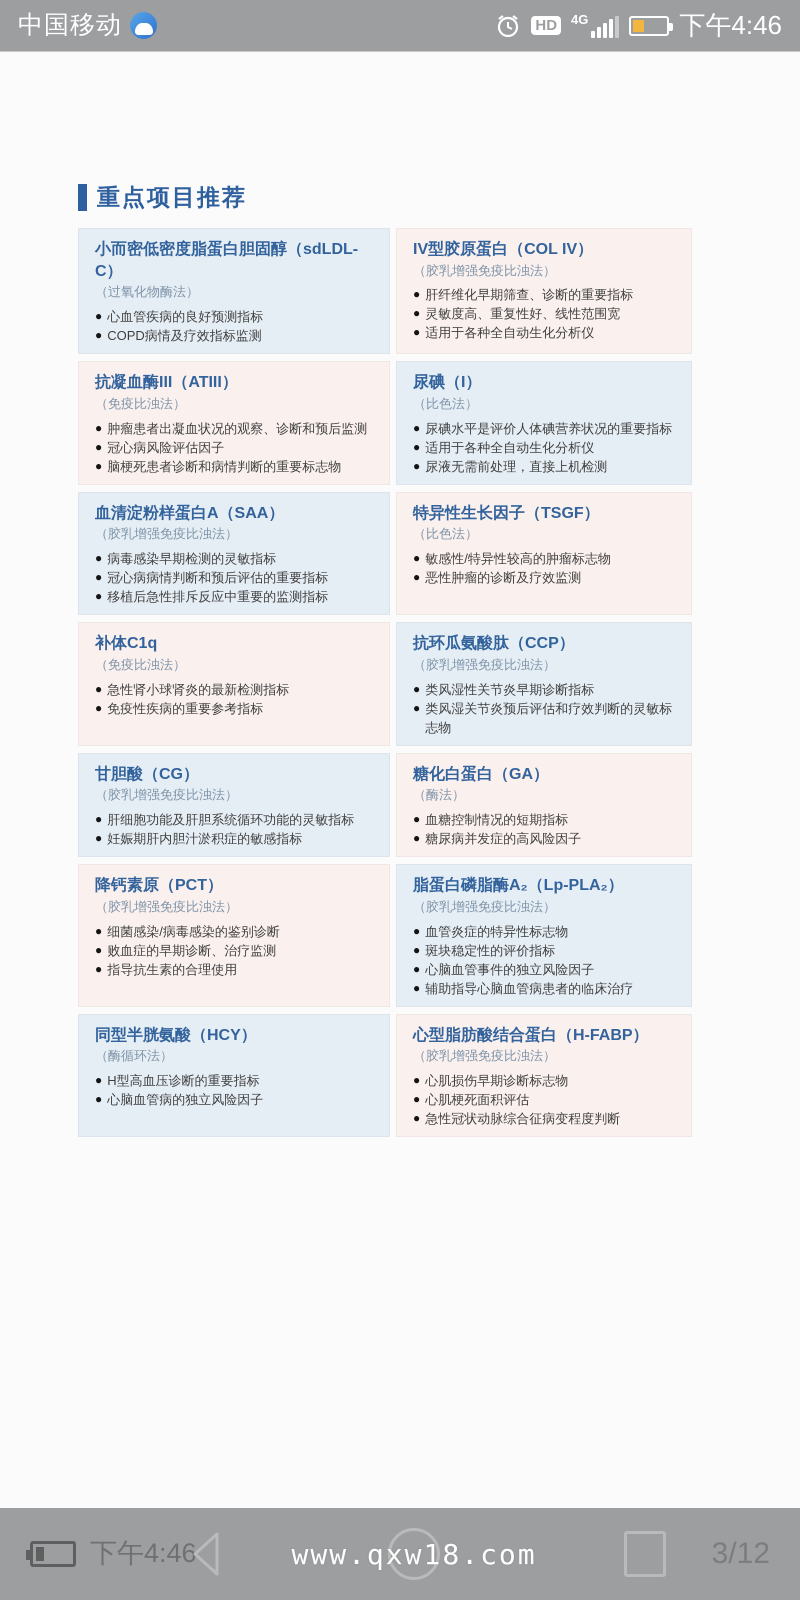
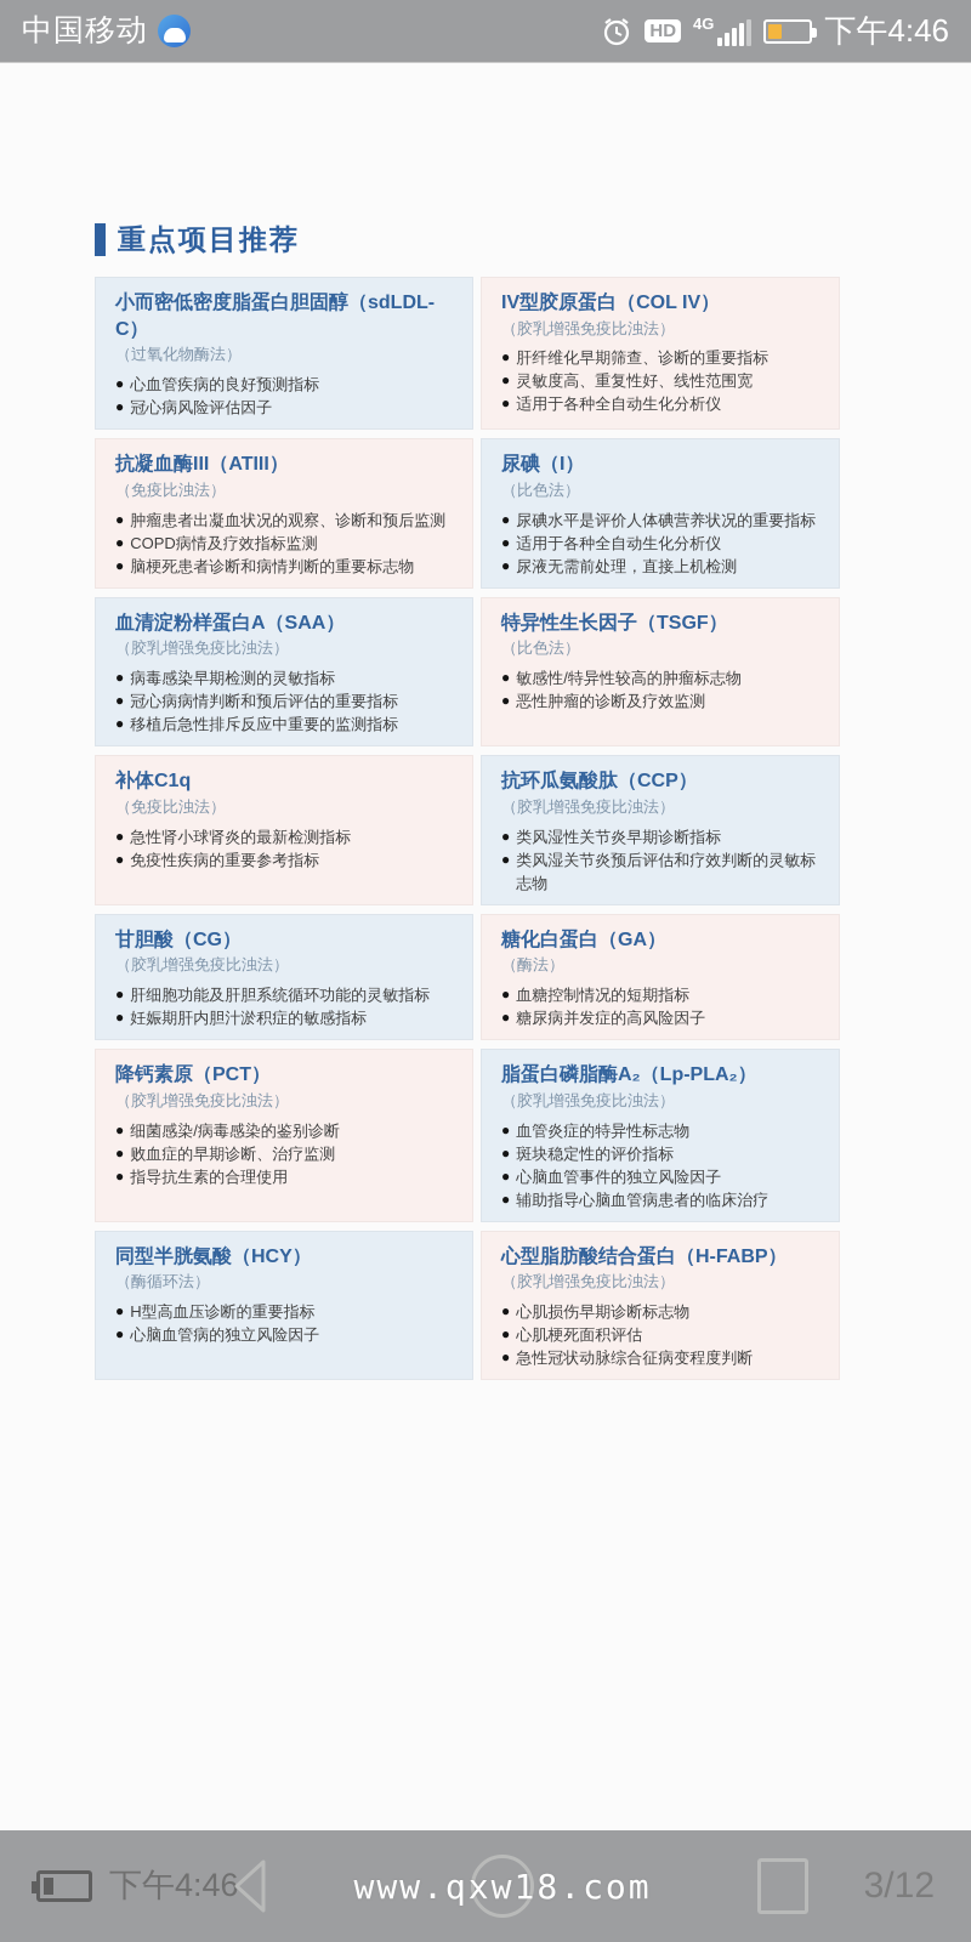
  中国移动
  HD
  4G
  下午4:46
  重点项目推荐
  小而密低密度脂蛋白胆固醇（sdLDL-C）
  （过氧化物酶法）
  ●
  心血管疾病的良好预测指标
  ●
- COPD病情及疗效指标监测
+ 冠心病风险评估因子
  IV型胶原蛋白（COL IV）
  （胶乳增强免疫比浊法）
  ●
  肝纤维化早期筛查、诊断的重要指标
  ●
  灵敏度高、重复性好、线性范围宽
  ●
  适用于各种全自动生化分析仪
  抗凝血酶III（ATIII）
  （免疫比浊法）
  ●
  肿瘤患者出凝血状况的观察、诊断和预后监测
  ●
- 冠心病风险评估因子
+ COPD病情及疗效指标监测
  ●
  脑梗死患者诊断和病情判断的重要标志物
  尿碘（I）
  （比色法）
  ●
  尿碘水平是评价人体碘营养状况的重要指标
  ●
  适用于各种全自动生化分析仪
  ●
  尿液无需前处理，直接上机检测
  血清淀粉样蛋白A（SAA）
  （胶乳增强免疫比浊法）
  ●
  病毒感染早期检测的灵敏指标
  ●
  冠心病病情判断和预后评估的重要指标
  ●
  移植后急性排斥反应中重要的监测指标
  特异性生长因子（TSGF）
  （比色法）
  ●
  敏感性/特异性较高的肿瘤标志物
  ●
  恶性肿瘤的诊断及疗效监测
  补体C1q
  （免疫比浊法）
  ●
  急性肾小球肾炎的最新检测指标
  ●
  免疫性疾病的重要参考指标
  抗环瓜氨酸肽（CCP）
  （胶乳增强免疫比浊法）
  ●
  类风湿性关节炎早期诊断指标
  ●
  类风湿关节炎预后评估和疗效判断的灵敏标志物
  甘胆酸（CG）
  （胶乳增强免疫比浊法）
  ●
  肝细胞功能及肝胆系统循环功能的灵敏指标
  ●
  妊娠期肝内胆汁淤积症的敏感指标
  糖化白蛋白（GA）
  （酶法）
  ●
  血糖控制情况的短期指标
  ●
  糖尿病并发症的高风险因子
  降钙素原（PCT）
  （胶乳增强免疫比浊法）
  ●
  细菌感染/病毒感染的鉴别诊断
  ●
  败血症的早期诊断、治疗监测
  ●
  指导抗生素的合理使用
  脂蛋白磷脂酶A₂（Lp-PLA₂）
  （胶乳增强免疫比浊法）
  ●
  血管炎症的特异性标志物
  ●
  斑块稳定性的评价指标
  ●
  心脑血管事件的独立风险因子
  ●
  辅助指导心脑血管病患者的临床治疗
  同型半胱氨酸（HCY）
  （酶循环法）
  ●
  H型高血压诊断的重要指标
  ●
  心脑血管病的独立风险因子
  心型脂肪酸结合蛋白（H-FABP）
  （胶乳增强免疫比浊法）
  ●
  心肌损伤早期诊断标志物
  ●
  心肌梗死面积评估
  ●
  急性冠状动脉综合征病变程度判断
  下午4:46
  www.qxw18.com
  3/12
